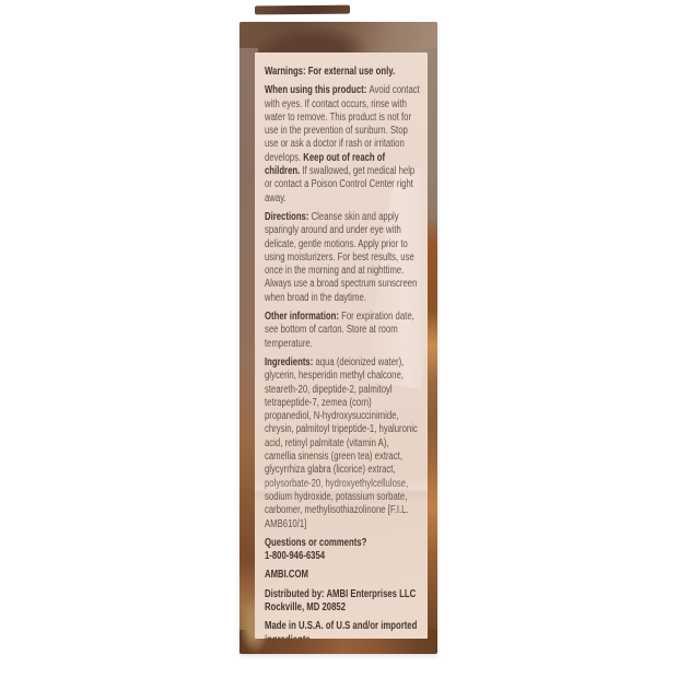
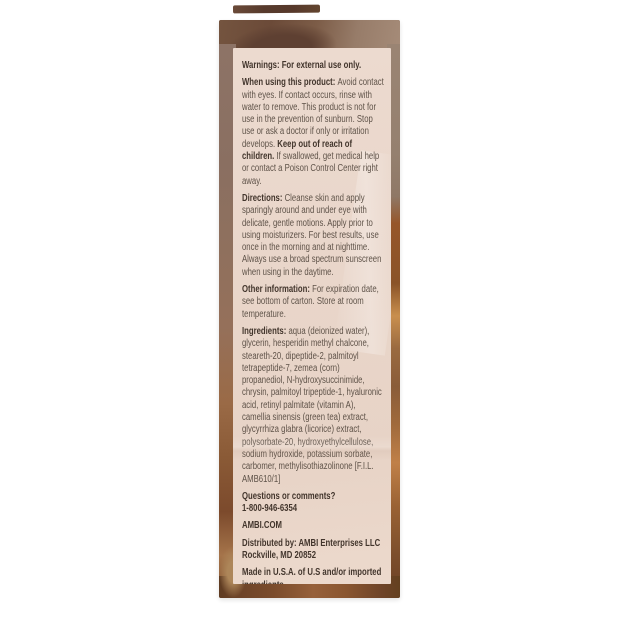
  Warnings: For external use only.
- When using this product: Avoid contact with eyes. If contact occurs, rinse with water to remove. This product is not for use in the prevention of sunburn. Stop use or ask a doctor if rash or irritation develops. Keep out of reach of children. If swallowed, get medical help or contact a Poison Control Center right away.
+ When using this product: Avoid contact with eyes. If contact occurs, rinse with water to remove. This product is not for use in the prevention of sunburn. Stop use or ask a doctor if only or irritation develops. Keep out of reach of children. If swallowed, get medical help or contact a Poison Control Center right away.
- Directions: Cleanse skin and apply sparingly around and under eye with delicate, gentle motions. Apply prior to using moisturizers. For best results, use once in the morning and at nighttime. Always use a broad spectrum sunscreen when broad in the daytime.
+ Directions: Cleanse skin and apply sparingly around and under eye with delicate, gentle motions. Apply prior to using moisturizers. For best results, use once in the morning and at nighttime. Always use a broad spectrum sunscreen when using in the daytime.
  Other information: For expiration date, see bottom of carton. Store at room temperature.
  Ingredients: aqua (deionized water), glycerin, hesperidin methyl chalcone, steareth-20, dipeptide-2, palmitoyl tetrapeptide-7, zemea (corn) propanediol, N-hydroxysuccinimide, chrysin, palmitoyl tripeptide-1, hyaluronic acid, retinyl palmitate (vitamin A), camellia sinensis (green tea) extract, glycyrrhiza glabra (licorice) extract, carbomer, methylisothiazolinone [F.I.L. AMB610/1]
  Questions or comments?
  1-800-946-6354
  AMBI.COM
  Distributed by: AMBI Enterprises LLC
  Rockville, MD 20852
  Made in U.S.A. of U.S and/or imported
